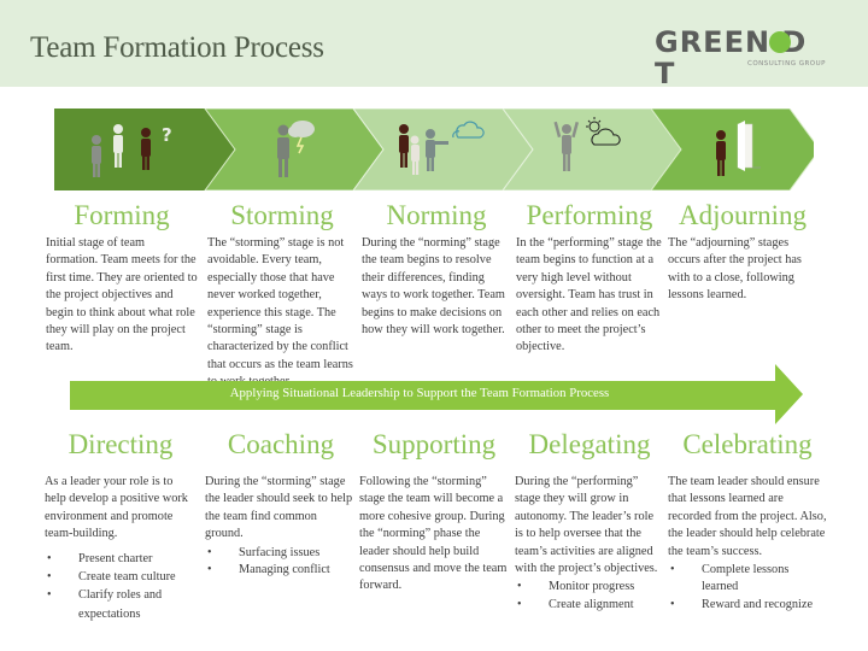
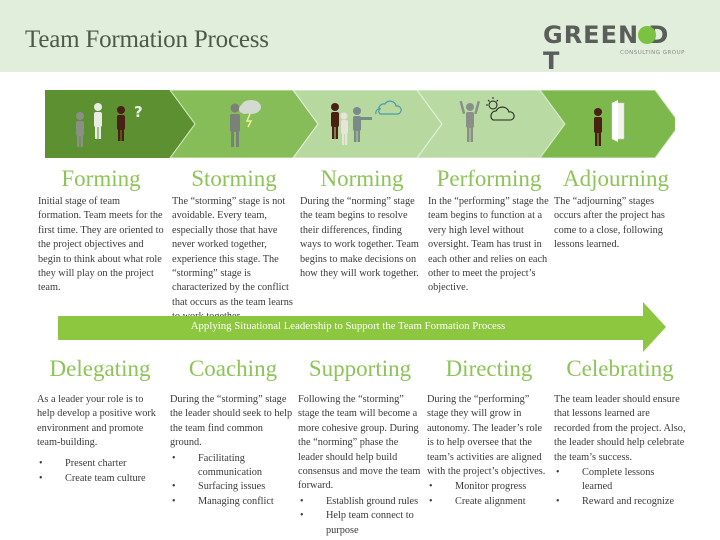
  Team Formation Process
  GREEN DT
  ?
  Forming
  Initial stage of team formation. Team meets for the first time. They are oriented to the project objectives and begin to think about what role they will play on the project team.
  Storming
  The “storming” stage is not avoidable. Every team, especially those that have never worked together, experience this stage. The “storming” stage is characterized by the conflict that occurs as the team learns
  Norming
  During the “norming” stage the team begins to resolve their differences, finding ways to work together. Team begins to make decisions on how they will work together.
  Performing
  In the “performing” stage the team begins to function at a very high level without oversight. Team has trust in each other and relies on each other to meet the project’s objective.
  Adjourning
- The “adjourning” stages occurs after the project has with to a close, following lessons learned.
+ The “adjourning” stages occurs after the project has come to a close, following lessons learned.
  Applying Situational Leadership to Support the Team Formation Process
- Directing
+ Delegating
  As a leader your role is to help develop a positive work environment and promote team-building.
  Present charter
  Create team culture
- Clarify roles and expectations
  Coaching
  During the “storming” stage the leader should seek to help the team find common ground.
+ Facilitating communication
  Surfacing issues
  Managing conflict
  Supporting
  Following the “storming” stage the team will become a more cohesive group. During the “norming” phase the leader should help build consensus and move the team forward.
+ Establish ground rules
+ Help team connect to purpose
- Delegating
+ Directing
  During the “performing” stage they will grow in autonomy. The leader’s role is to help oversee that the team’s activities are aligned with the project’s objectives.
  Monitor progress
  Create alignment
  Celebrating
  The team leader should ensure that lessons learned are recorded from the project. Also, the leader should help celebrate the team’s success.
  Complete lessons learned
  Reward and recognize
